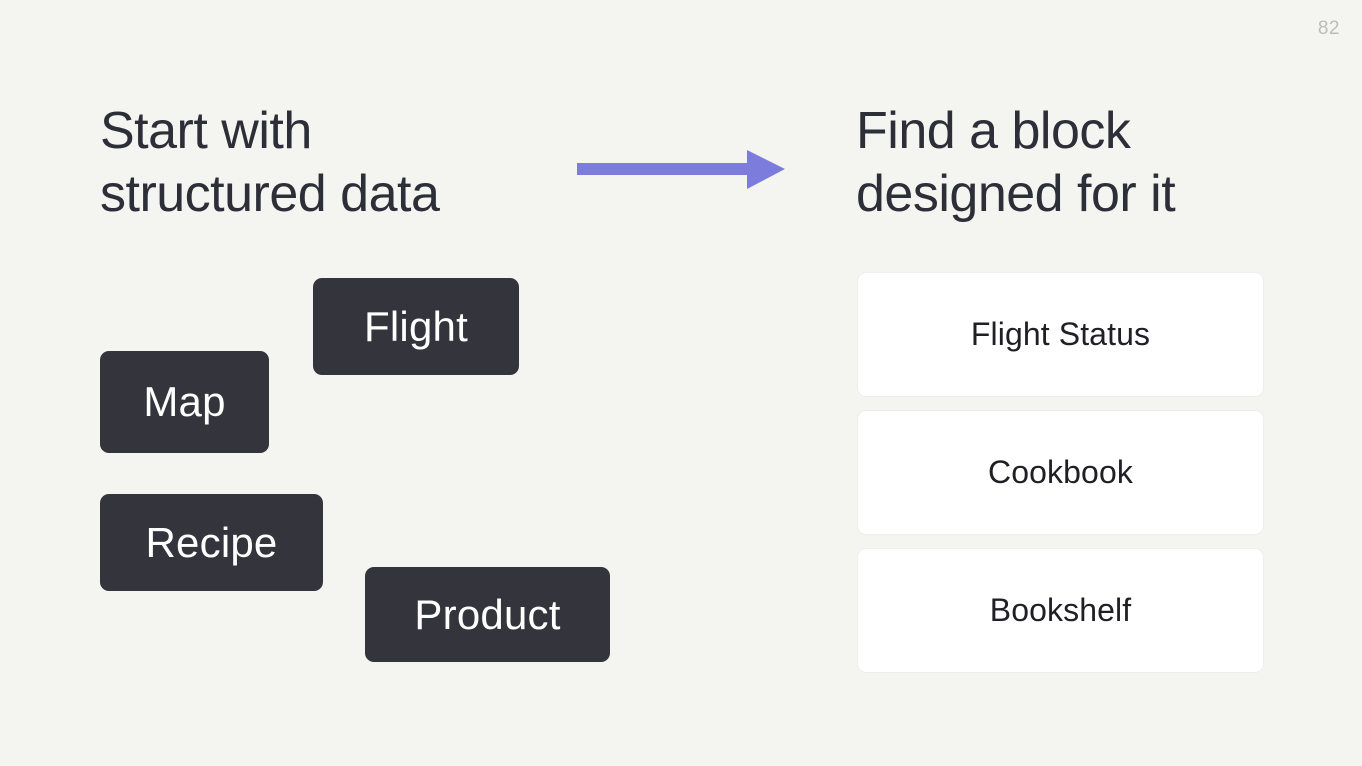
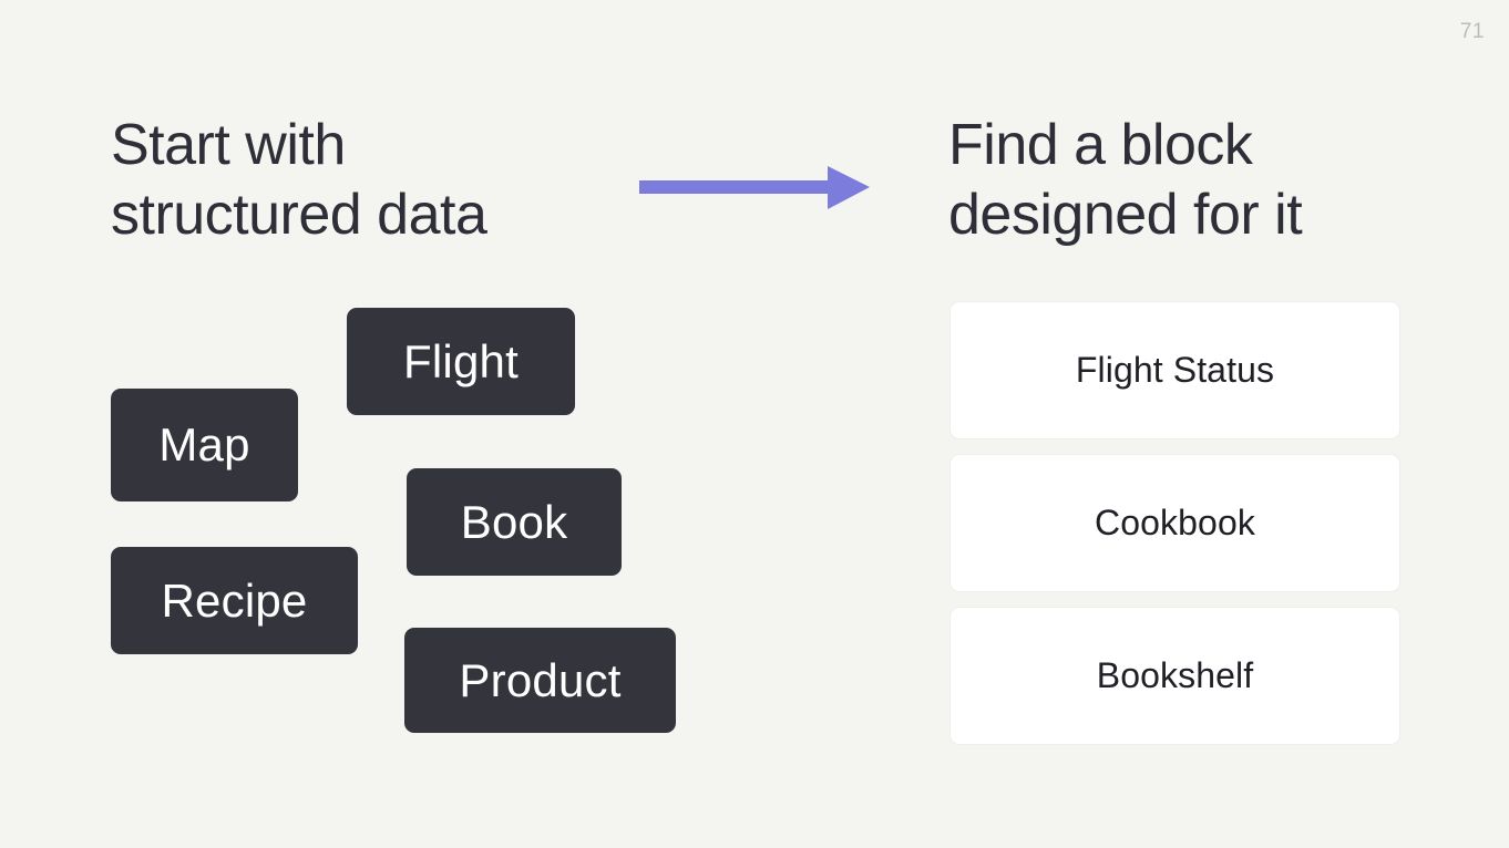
- 82
+ 71
  Start with
  structured data
  Flight
  Map
+ Book
  Recipe
  Product
  Find a block
  designed for it
  Flight Status
  Cookbook
  Bookshelf
